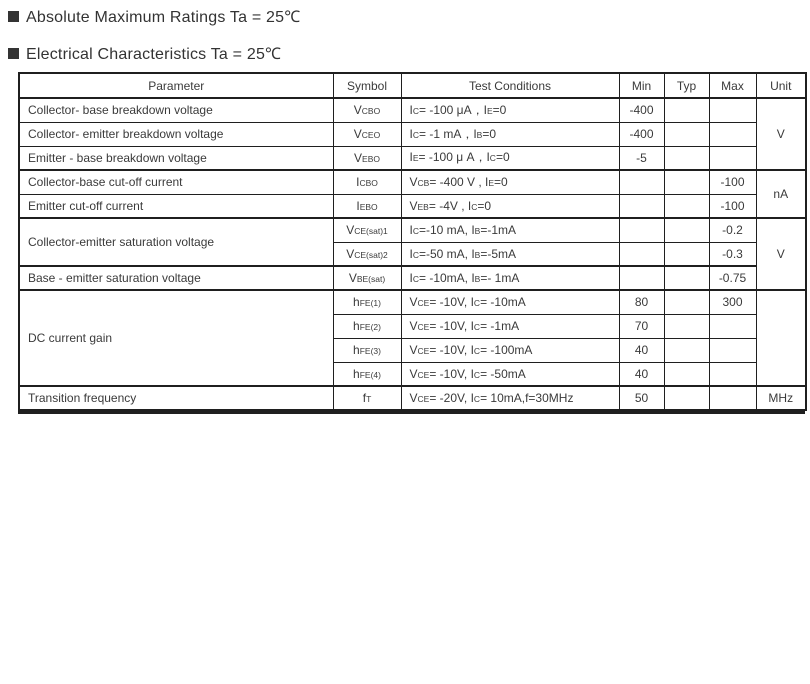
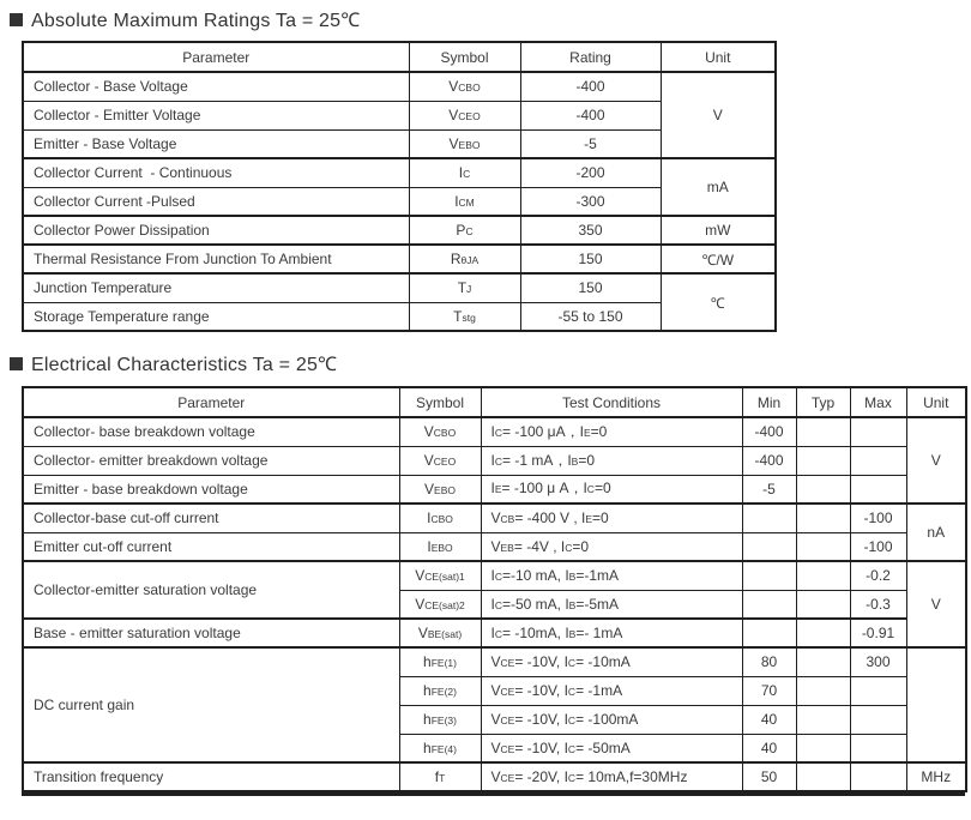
  Absolute Maximum Ratings Ta = 25℃
+ Parameter	Symbol	Rating	Unit
+ Collector - Base Voltage	VCBO	-400	V
+ Collector - Emitter Voltage	VCEO	-400
+ Emitter - Base Voltage	VEBO	-5
+ Collector Current - Continuous	IC	-200	mA
+ Collector Current -Pulsed	ICM	-300
+ Collector Power Dissipation	PC	350	mW
+ Thermal Resistance From Junction To Ambient	RθJA	150	℃/W
+ Junction Temperature	TJ	150	℃
+ Storage Temperature range	Tstg	-55 to 150
  Electrical Characteristics Ta = 25℃
  Parameter	Symbol	Test Conditions	Min	Typ	Max	Unit
  Collector- base breakdown voltage	VCBO	IC= -100 μA，IE=0	-400			V
  Collector- emitter breakdown voltage	VCEO	IC= -1 mA，IB=0	-400
  Emitter - base breakdown voltage	VEBO	IE= -100 μ A，IC=0	-5
  Collector-base cut-off current	ICBO	VCB= -400 V , IE=0			-100	nA
  Emitter cut-off current	IEBO	VEB= -4V , IC=0			-100
  Collector-emitter saturation voltage	VCE(sat)1	IC=-10 mA, IB=-1mA			-0.2	V
  VCE(sat)2	IC=-50 mA, IB=-5mA			-0.3
- Base - emitter saturation voltage	VBE(sat)	IC= -10mA, IB=- 1mA			-0.75
+ Base - emitter saturation voltage	VBE(sat)	IC= -10mA, IB=- 1mA			-0.91
  DC current gain	hFE(1)	VCE= -10V, IC= -10mA	80		300
  hFE(2)	VCE= -10V, IC= -1mA	70
  hFE(3)	VCE= -10V, IC= -100mA	40
  hFE(4)	VCE= -10V, IC= -50mA	40
  Transition frequency	fT	VCE= -20V, IC= 10mA,f=30MHz	50			MHz
